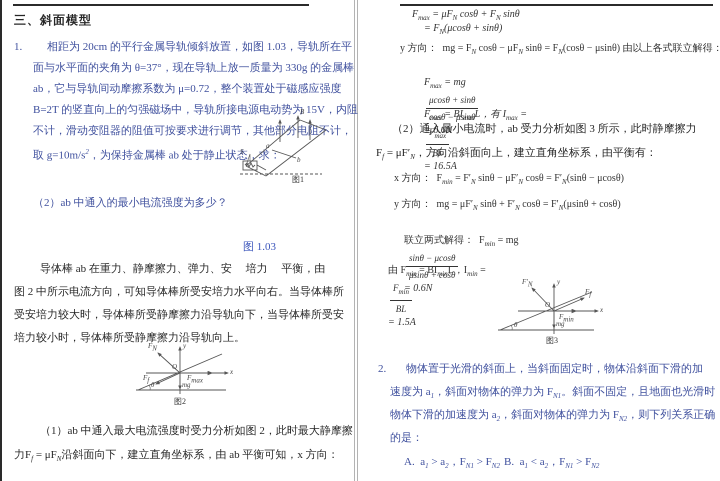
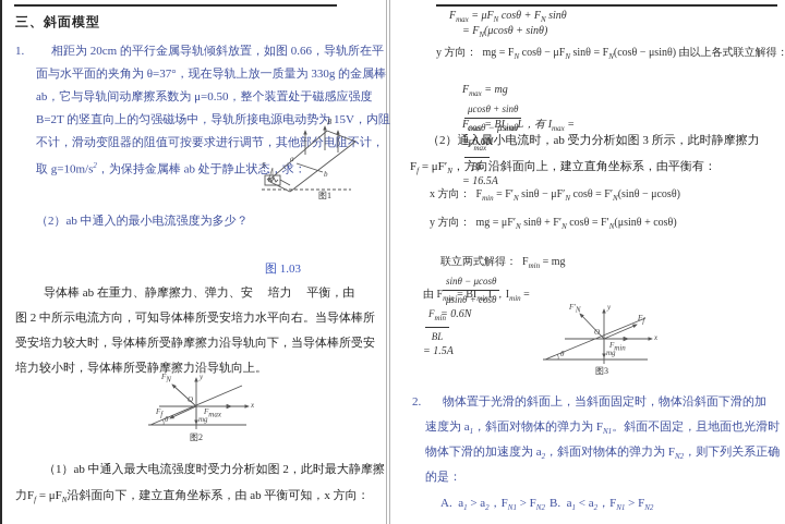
  三、斜面模型
  1.
- 相距为 20cm 的平行金属导轨倾斜放置，如图 1.03，导轨所在平
+ 相距为 20cm 的平行金属导轨倾斜放置，如图 0.66，导轨所在平
  面与水平面的夹角为 θ=37°，现在导轨上放一质量为 330g 的金属棒
- ab，它与导轨间动摩擦系数为 μ=0.72，整个装置处于磁感应强度
+ ab，它与导轨间动摩擦系数为 μ=0.50，整个装置处于磁感应强度
  B=2T 的竖直向上的匀强磁场中，导轨所接电源电动势为 15V，内阻
  不计，滑动变阻器的阻值可按要求进行调节，其他部分电阻计，
  取 g=10m/s2，为保持金属棒 ab 处于静止状态，求：
  （2）ab 中通入的最小电流强度为多少？
  B
  a
  b
  S
  图1
  图 1.03
  导体棒 ab 在重力、静摩擦力、弹力、安 培力 平衡，由
  图 2 中所示电流方向，可知导体棒所受安培力水平向右。当导体棒所
  受安培力较大时，导体棒所受静摩擦力沿导轨向下，当导体棒所受安
  培力较小时，导体棒所受静摩擦力沿导轨向上。
  FN
  y
  Ff
  O
  Fmax
  x
  θ
  mg
  图2
  （1）ab 中通入最大电流强度时受力分析如图 2，此时最大静摩擦
  力Ff = μFN沿斜面向下，建立直角坐标系，由 ab 平衡可知，x 方向：
  Fmax = μFN cosθ + FN sinθ
  = FN(μcosθ + sinθ)
  y 方向： mg = FN cosθ − μFN sinθ = FN(cosθ − μsinθ) 由以上各式联立解得：
  Fmax = mg
  μcosθ + sinθ
  cosθ − μsinθ
  = 6.6N
  Fmax = BImaxL，有 Imax =
  Fmax
  BL
  = 16.5A
  （2）通入最小电流时，ab 受力分析如图 3 所示，此时静摩擦力
  Ff = μF′N，方向沿斜面向上，建立直角坐标系，由平衡有：
  x 方向： Fmin = F′N sinθ − μF′N cosθ = F′N(sinθ − μcosθ)
  y 方向： mg = μF′N sinθ + F′N cosθ = F′N(μsinθ + cosθ)
  联立两式解得： Fmin = mg
  sinθ − μcosθ
  μsinθ + cosθ
  = 0.6N
  由 Fmin = BIminL，Imin =
  Fmin
  BL
  = 1.5A
  F′N
  y
  Ff
  O
  Fmin
  x
  θ
  mg
  图3
  2.
  物体置于光滑的斜面上，当斜面固定时，物体沿斜面下滑的加
  速度为 a1，斜面对物体的弹力为 FN1。斜面不固定，且地面也光滑时
  物体下滑的加速度为 a2，斜面对物体的弹力为 FN2，则下列关系正确
  的是：
  A. a1 > a2，FN1 > FN2
  B. a1 < a2，FN1 > FN2
